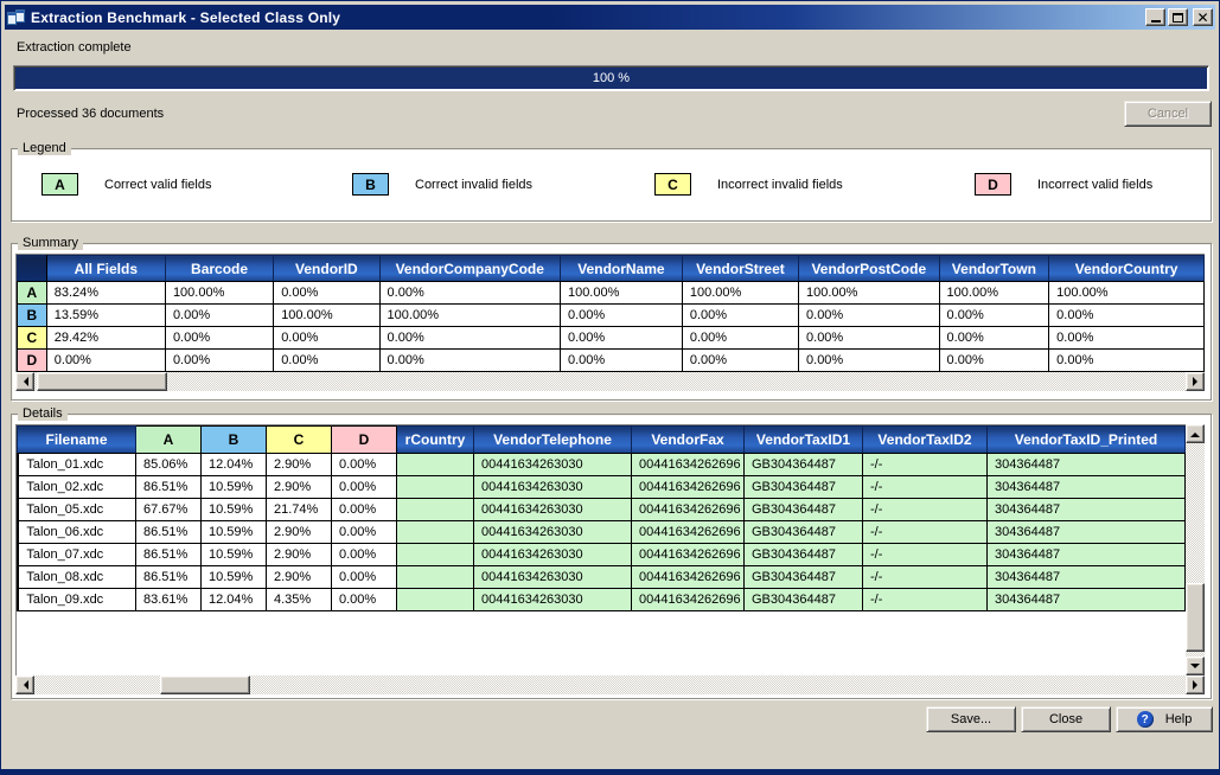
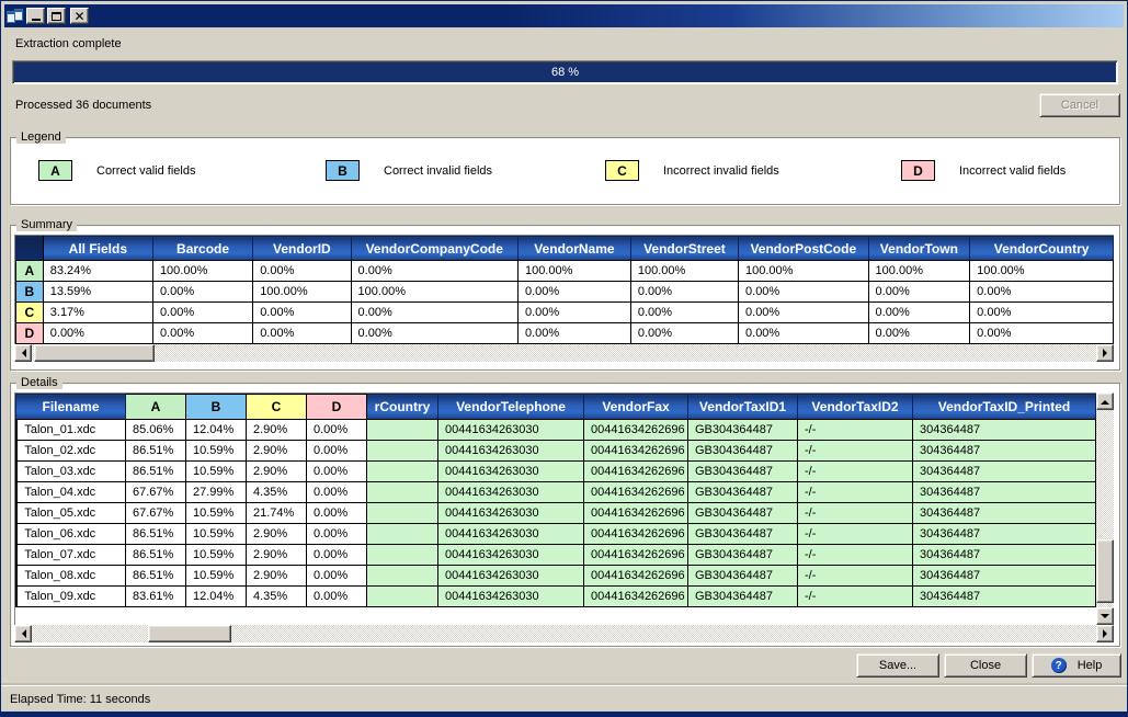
- Extraction Benchmark - Selected Class Only
  ✕
  Extraction complete
- 100 %
+ 68 %
  Processed 36 documents
  Cancel
  Legend
  A
  Correct valid fields
  B
  Correct invalid fields
  C
  Incorrect invalid fields
  D
  Incorrect valid fields
  Summary
  	All Fields	Barcode	VendorID	VendorCompanyCode	VendorName	VendorStreet	VendorPostCode	VendorTown	VendorCountry
  A	83.24%	100.00%	0.00%	0.00%	100.00%	100.00%	100.00%	100.00%	100.00%
  B	13.59%	0.00%	100.00%	100.00%	0.00%	0.00%	0.00%	0.00%	0.00%
- C	29.42%	0.00%	0.00%	0.00%	0.00%	0.00%	0.00%	0.00%	0.00%
+ C	3.17%	0.00%	0.00%	0.00%	0.00%	0.00%	0.00%	0.00%	0.00%
  D	0.00%	0.00%	0.00%	0.00%	0.00%	0.00%	0.00%	0.00%	0.00%
  Details
  Filename	A	B	C	D	rCountry	VendorTelephone	VendorFax	VendorTaxID1	VendorTaxID2	VendorTaxID_Printed
  	Talon_01.xdc	85.06%	12.04%	2.90%	0.00%		00441634263030	00441634262696	GB304364487	-/-	304364487
  	Talon_02.xdc	86.51%	10.59%	2.90%	0.00%		00441634263030	00441634262696	GB304364487	-/-	304364487
+ 	Talon_03.xdc	86.51%	10.59%	2.90%	0.00%		00441634263030	00441634262696	GB304364487	-/-	304364487
+ 	Talon_04.xdc	67.67%	27.99%	4.35%	0.00%		00441634263030	00441634262696	GB304364487	-/-	304364487
  	Talon_05.xdc	67.67%	10.59%	21.74%	0.00%		00441634263030	00441634262696	GB304364487	-/-	304364487
  	Talon_06.xdc	86.51%	10.59%	2.90%	0.00%		00441634263030	00441634262696	GB304364487	-/-	304364487
  	Talon_07.xdc	86.51%	10.59%	2.90%	0.00%		00441634263030	00441634262696	GB304364487	-/-	304364487
  	Talon_08.xdc	86.51%	10.59%	2.90%	0.00%		00441634263030	00441634262696	GB304364487	-/-	304364487
  	Talon_09.xdc	83.61%	12.04%	4.35%	0.00%		00441634263030	00441634262696	GB304364487	-/-	304364487
  Save...
  Close
  ?
  Help
+ Elapsed Time: 11 seconds
